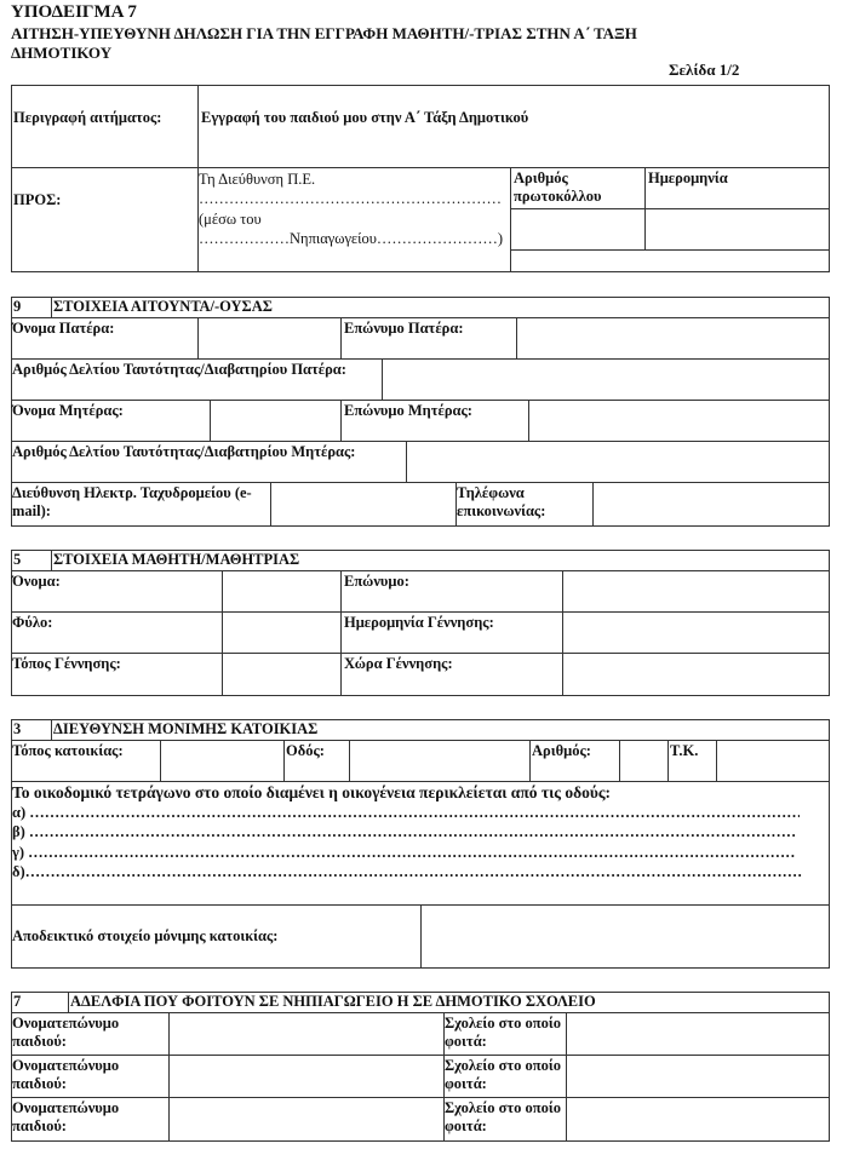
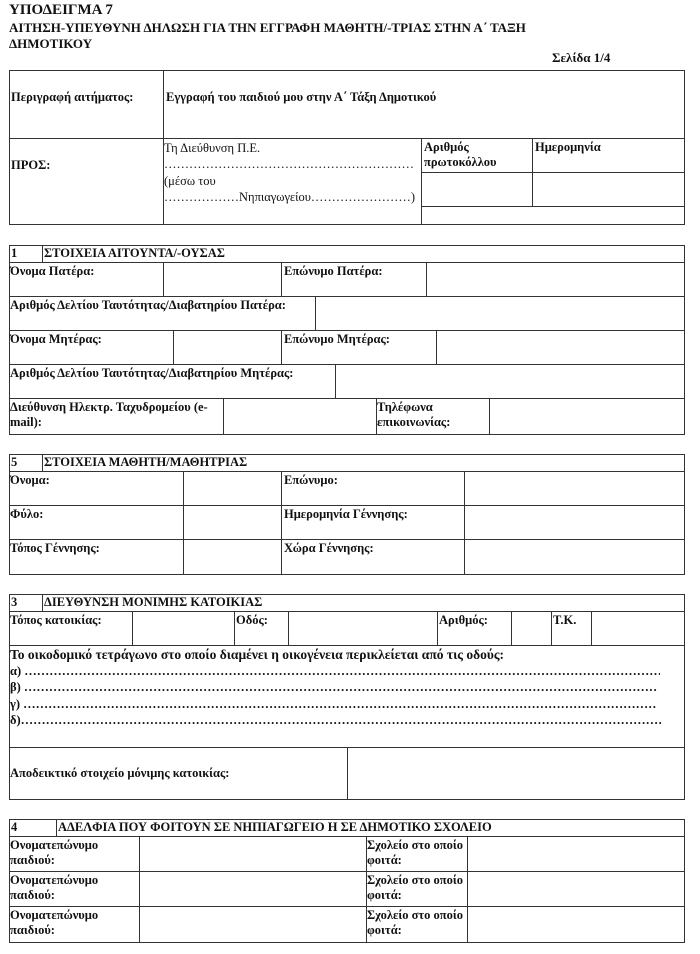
  ΥΠΟΔΕΙΓΜΑ 7
  ΑΙΤΗΣΗ-ΥΠΕΥΘΥΝΗ ΔΗΛΩΣΗ ΓΙΑ ΤΗΝ ΕΓΓΡΑΦΗ ΜΑΘΗΤΗ/-ΤΡΙΑΣ ΣΤΗΝ Α΄ ΤΑΞΗ ΔΗΜΟΤΙΚΟΥ
- Σελίδα 1/2
+ Σελίδα 1/4
  Περιγραφή αιτήματος:
  Εγγραφή του παιδιού μου στην Α΄ Τάξη Δημοτικού
  ΠΡΟΣ:
  Τη Διεύθυνση Π.Ε.
  ……………………………………………………
  (μέσω του
  ………………Νηπιαγωγείου……………………)
  Αριθμός πρωτοκόλλου
  Ημερομηνία
- 9
+ 1
  ΣΤΟΙΧΕΙΑ ΑΙΤΟΥΝΤΑ/-ΟΥΣΑΣ
  Όνομα Πατέρα:
  Επώνυμο Πατέρα:
  Αριθμός Δελτίου Ταυτότητας/Διαβατηρίου Πατέρα:
  Όνομα Μητέρας:
  Επώνυμο Μητέρας:
  Αριθμός Δελτίου Ταυτότητας/Διαβατηρίου Μητέρας:
  Διεύθυνση Ηλεκτρ. Ταχυδρομείου (e-mail):
  Τηλέφωνα επικοινωνίας:
  5
  ΣΤΟΙΧΕΙΑ ΜΑΘΗΤΗ/ΜΑΘΗΤΡΙΑΣ
  Όνομα:
  Επώνυμο:
  Φύλο:
  Ημερομηνία Γέννησης:
  Τόπος Γέννησης:
  Χώρα Γέννησης:
  3
  ΔΙΕΥΘΥΝΣΗ ΜΟΝΙΜΗΣ ΚΑΤΟΙΚΙΑΣ
  Τόπος κατοικίας:
  Οδός:
  Αριθμός:
  Τ.Κ.
  Το οικοδομικό τετράγωνο στο οποίο διαμένει η οικογένεια περικλείεται από τις οδούς:
  α) ………………………………………………………………………………………………………………………………………
  β) ………………………………………………………………………………………………………………………………………
  γ) ………………………………………………………………………………………………………………………………………
  δ)………………………………………………………………………………………………………………………………………
  Αποδεικτικό στοιχείο μόνιμης κατοικίας:
- 7
+ 4
  ΑΔΕΛΦΙΑ ΠΟΥ ΦΟΙΤΟΥΝ ΣΕ ΝΗΠΙΑΓΩΓΕΙΟ Η ΣΕ ΔΗΜΟΤΙΚΟ ΣΧΟΛΕΙΟ
  Ονοματεπώνυμο παιδιού:
  Σχολείο στο οποίο φοιτά:
  Ονοματεπώνυμο παιδιού:
  Σχολείο στο οποίο φοιτά:
  Ονοματεπώνυμο παιδιού:
  Σχολείο στο οποίο φοιτά:
